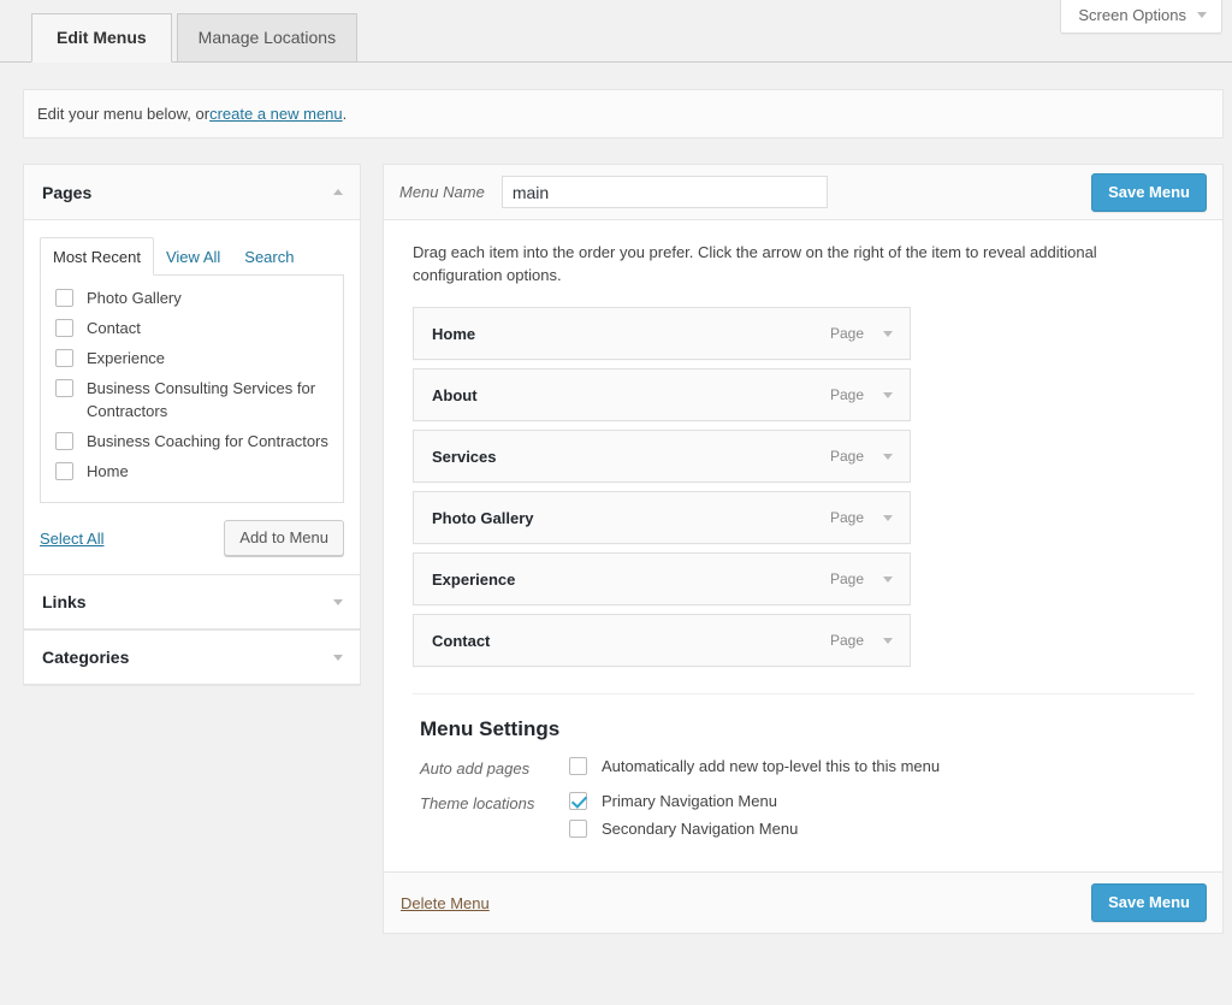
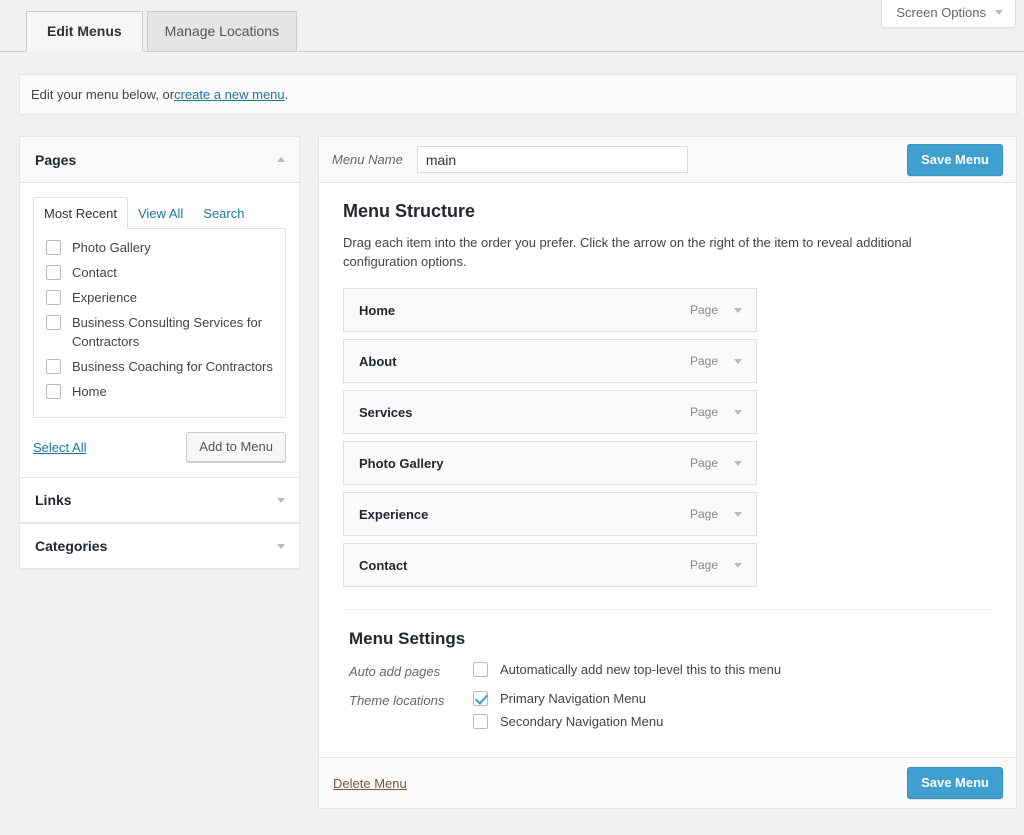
  Screen Options
  Edit Menus
  Manage Locations
  Edit your menu below, or
  create a new menu
  .
  Pages
  Most Recent
  View All
  Search
  Photo Gallery
  Contact
  Experience
  Business Consulting Services for Contractors
  Business Coaching for Contractors
  Home
  Select All
  Add to Menu
  Links
  Categories
  Menu Name
  main
  Save Menu
+ Menu Structure
  Drag each item into the order you prefer. Click the arrow on the right of the item to reveal additional configuration options.
  Home
  Page
  About
  Page
  Services
  Page
  Photo Gallery
  Page
  Experience
  Page
  Contact
  Page
  Menu Settings
  Auto add pages
  Automatically add new top-level this to this menu
  Theme locations
  Primary Navigation Menu
  Secondary Navigation Menu
  Delete Menu
  Save Menu
